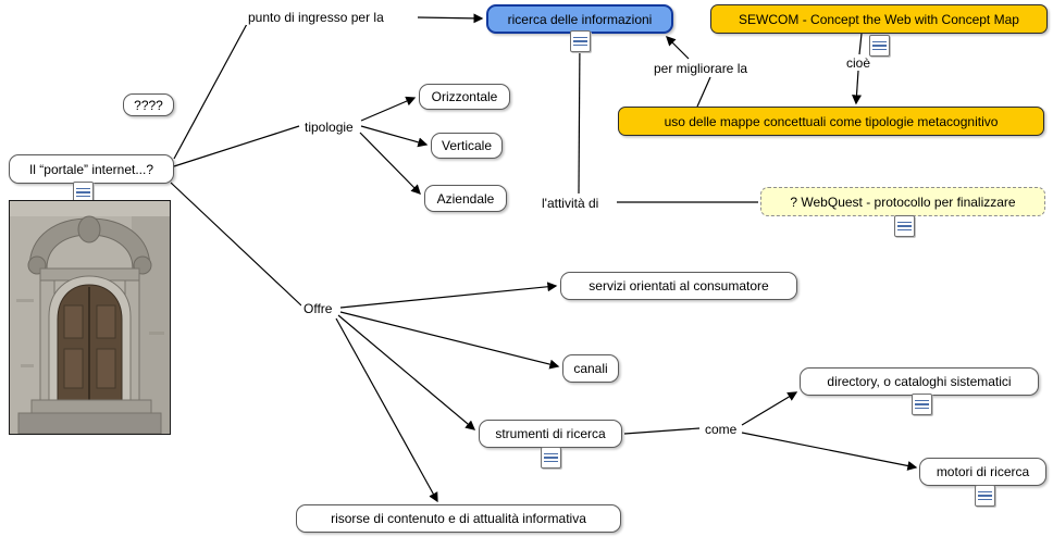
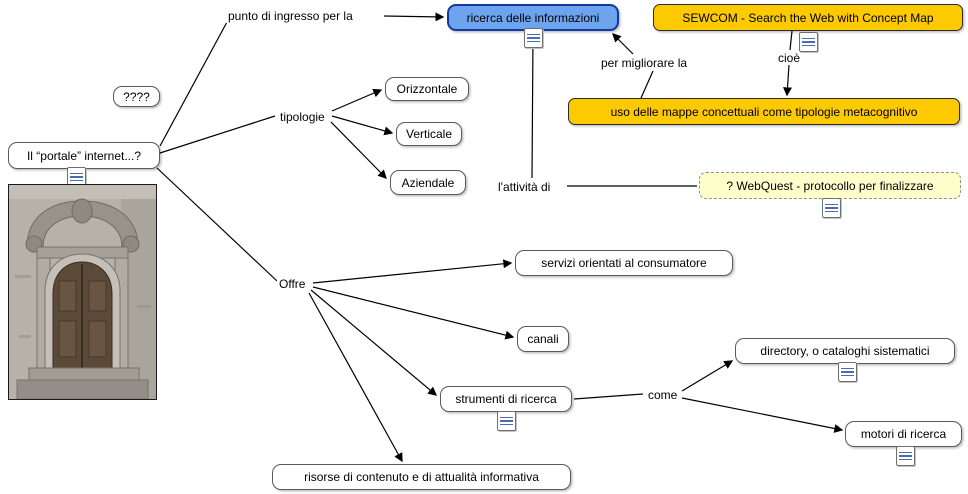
  ricerca delle informazioni
- SEWCOM - Concept the Web with Concept Map
+ SEWCOM - Search the Web with Concept Map
  ????
  Il “portale” internet...?
  Orizzontale
  Verticale
  Aziendale
  uso delle mappe concettuali come tipologie metacognitivo
  ? WebQuest - protocollo per finalizzare
  servizi orientati al consumatore
  canali
  strumenti di ricerca
  directory, o cataloghi sistematici
  motori di ricerca
  risorse di contenuto e di attualità informativa
  punto di ingresso per la
  tipologie
  per migliorare la
  cioè
  l'attività di
  Offre
  come
